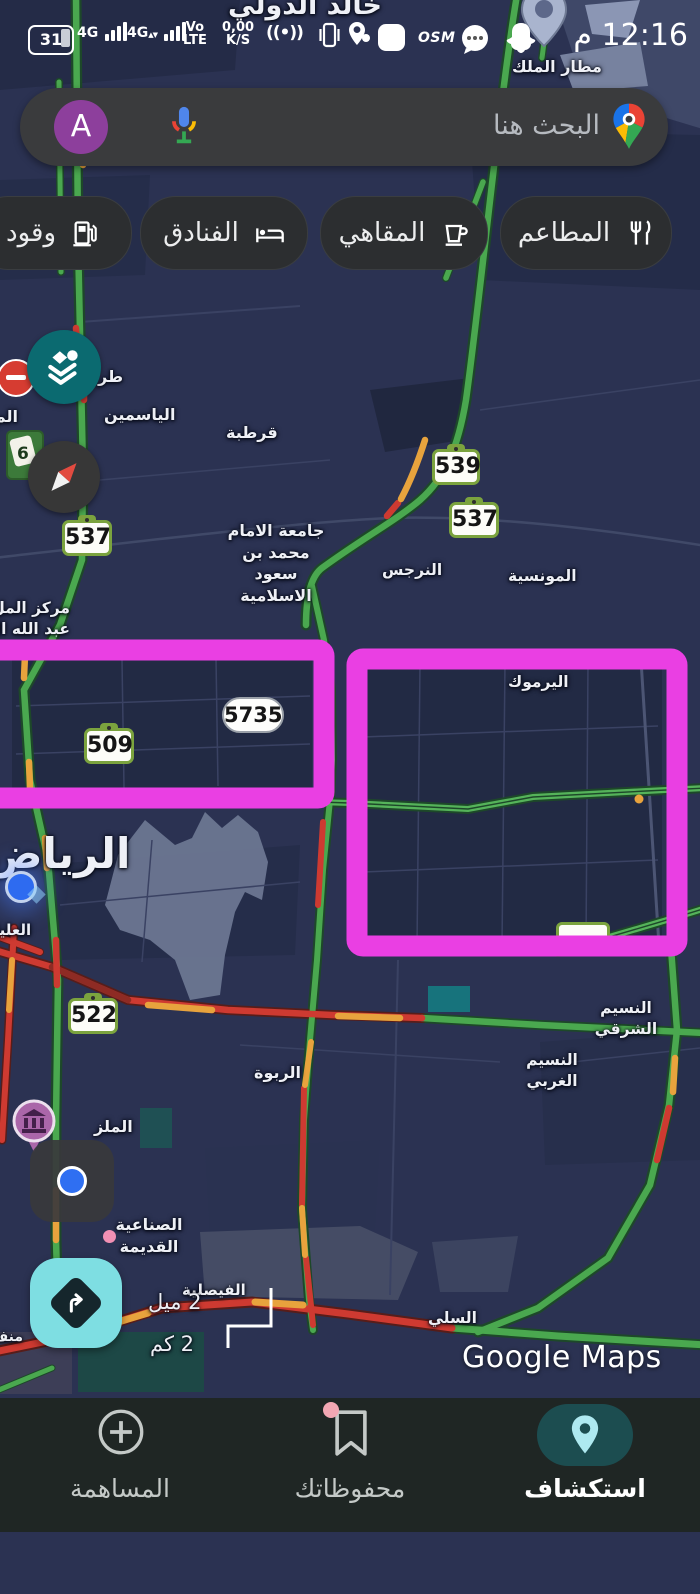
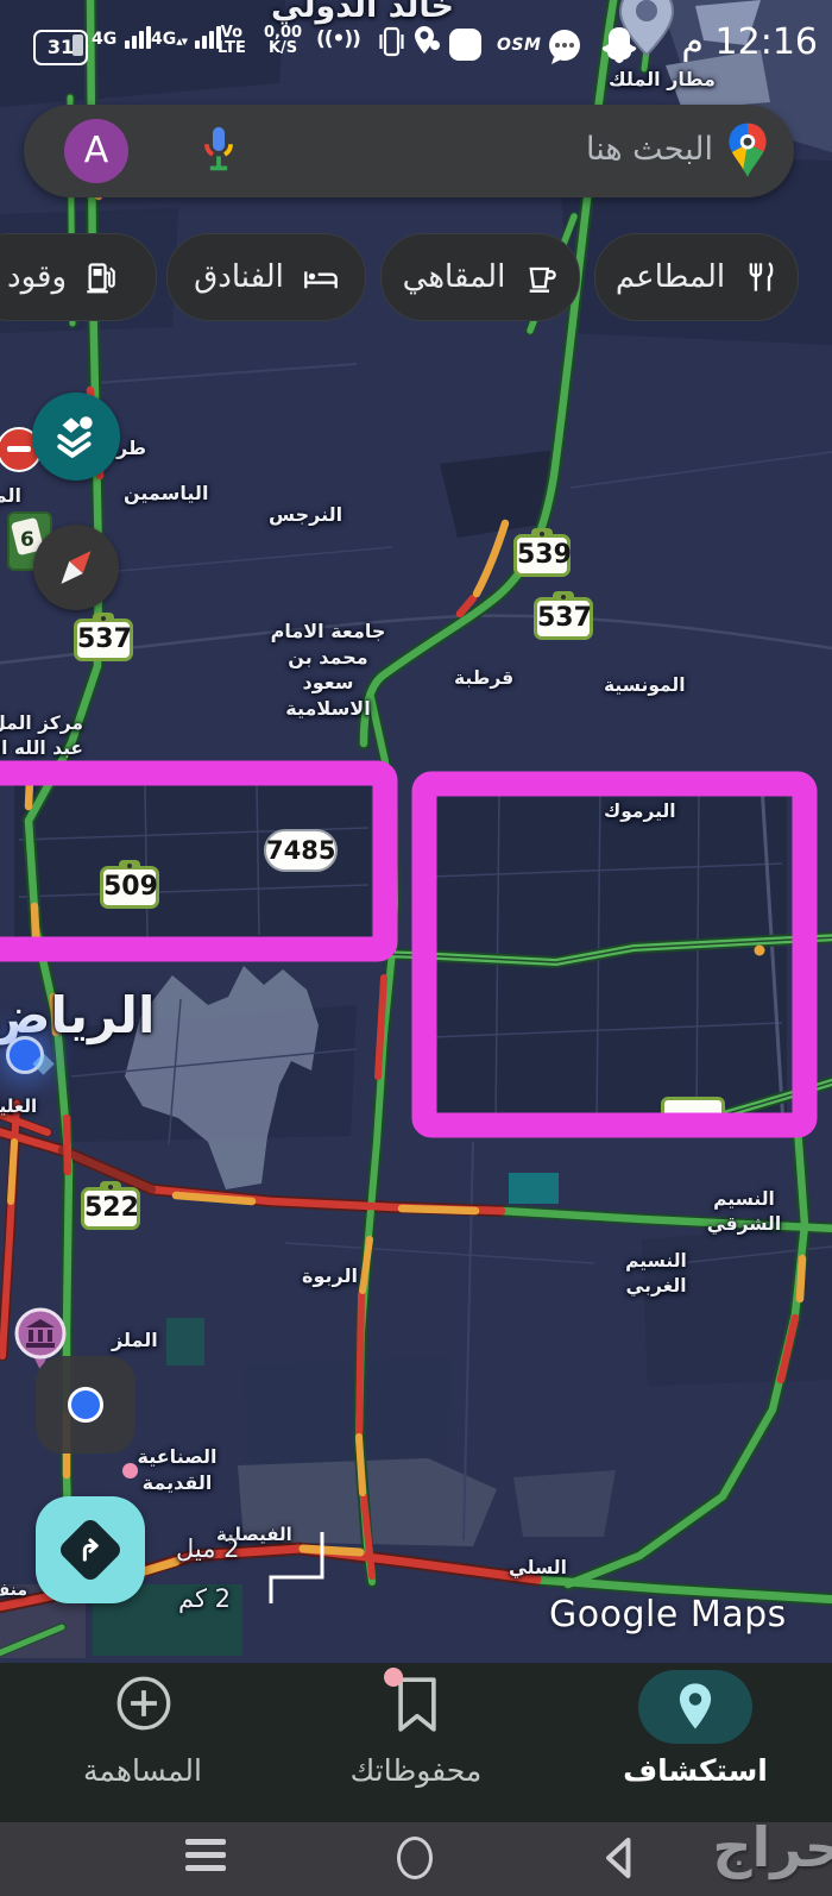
  خالد الدولي
  مطار الملك
  طر
  الم
  الياسمين
- قرطبة
+ النرجس
  جامعة الامام
  محمد بن سعود
  الاسلامية
- النرجس
+ قرطبة
  المونسية
  مركز الم
  عبد الله ا
  اليرموك
  الرياض
  العلي
  الربوة
  النسيم
  الشرقي
  النسيم
  الغربي
  الملز
  الصناعية
  القديمة
  الفيصلية
  السلي
  منف
  539
  537
  537
- 5735
+ 7485
  509
  522
  6
  31
  4G
  4G▲▼
  Vo
  LTE
  0,00
  K/S
  ((•))
  OSM
  12:16 م
  البحث هنا
  A
  المطاعم
  المقاهي
  الفنادق
  وقود
  2 ميل
  2 كم
  Google Maps
  المساهمة
  محفوظاتك
  استكشاف
+ حراج
